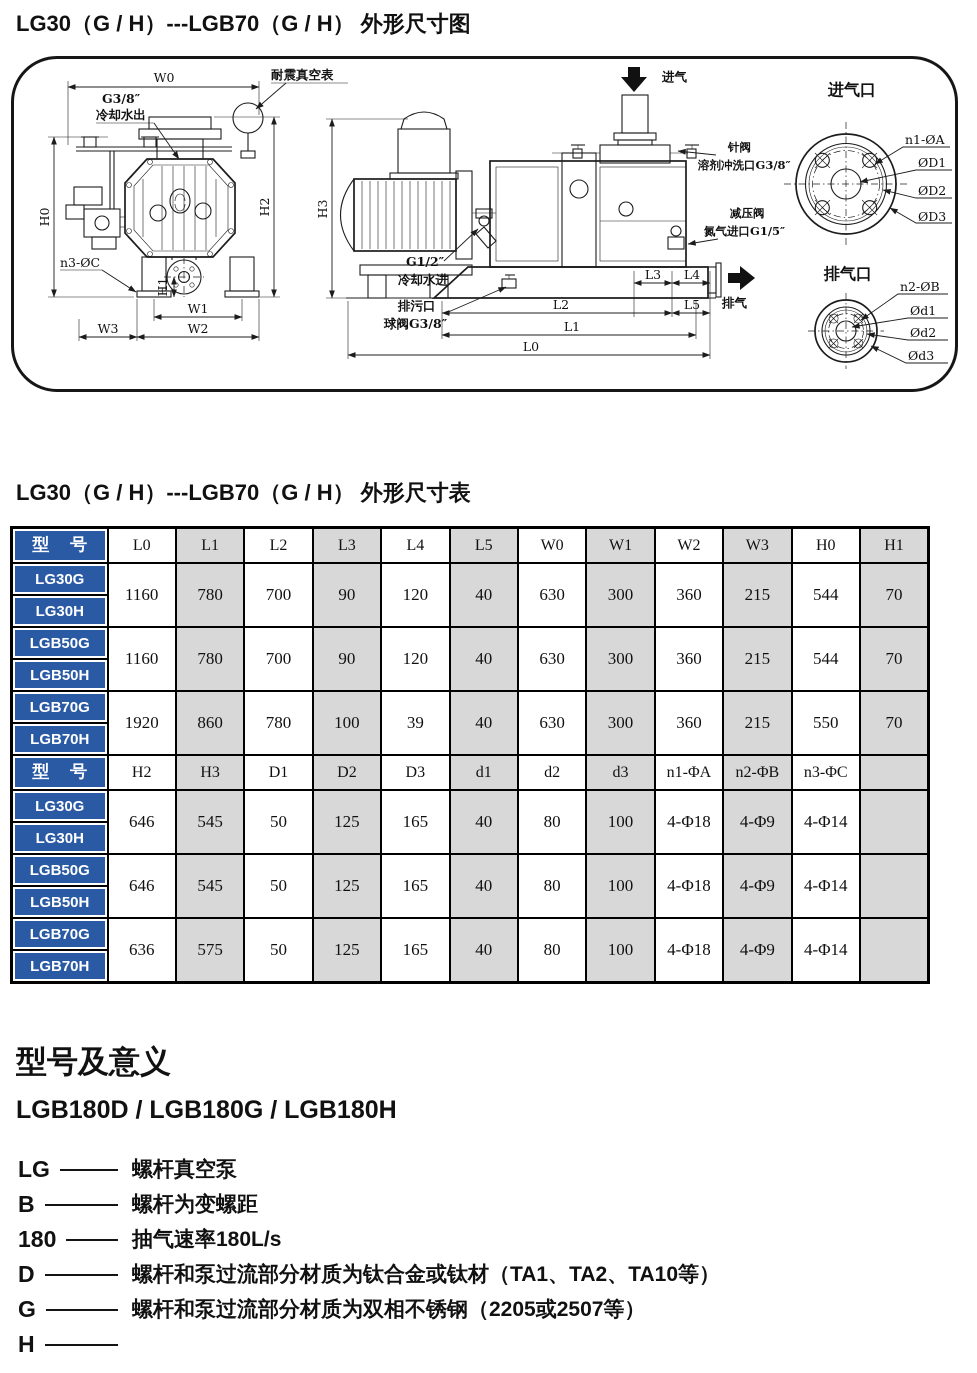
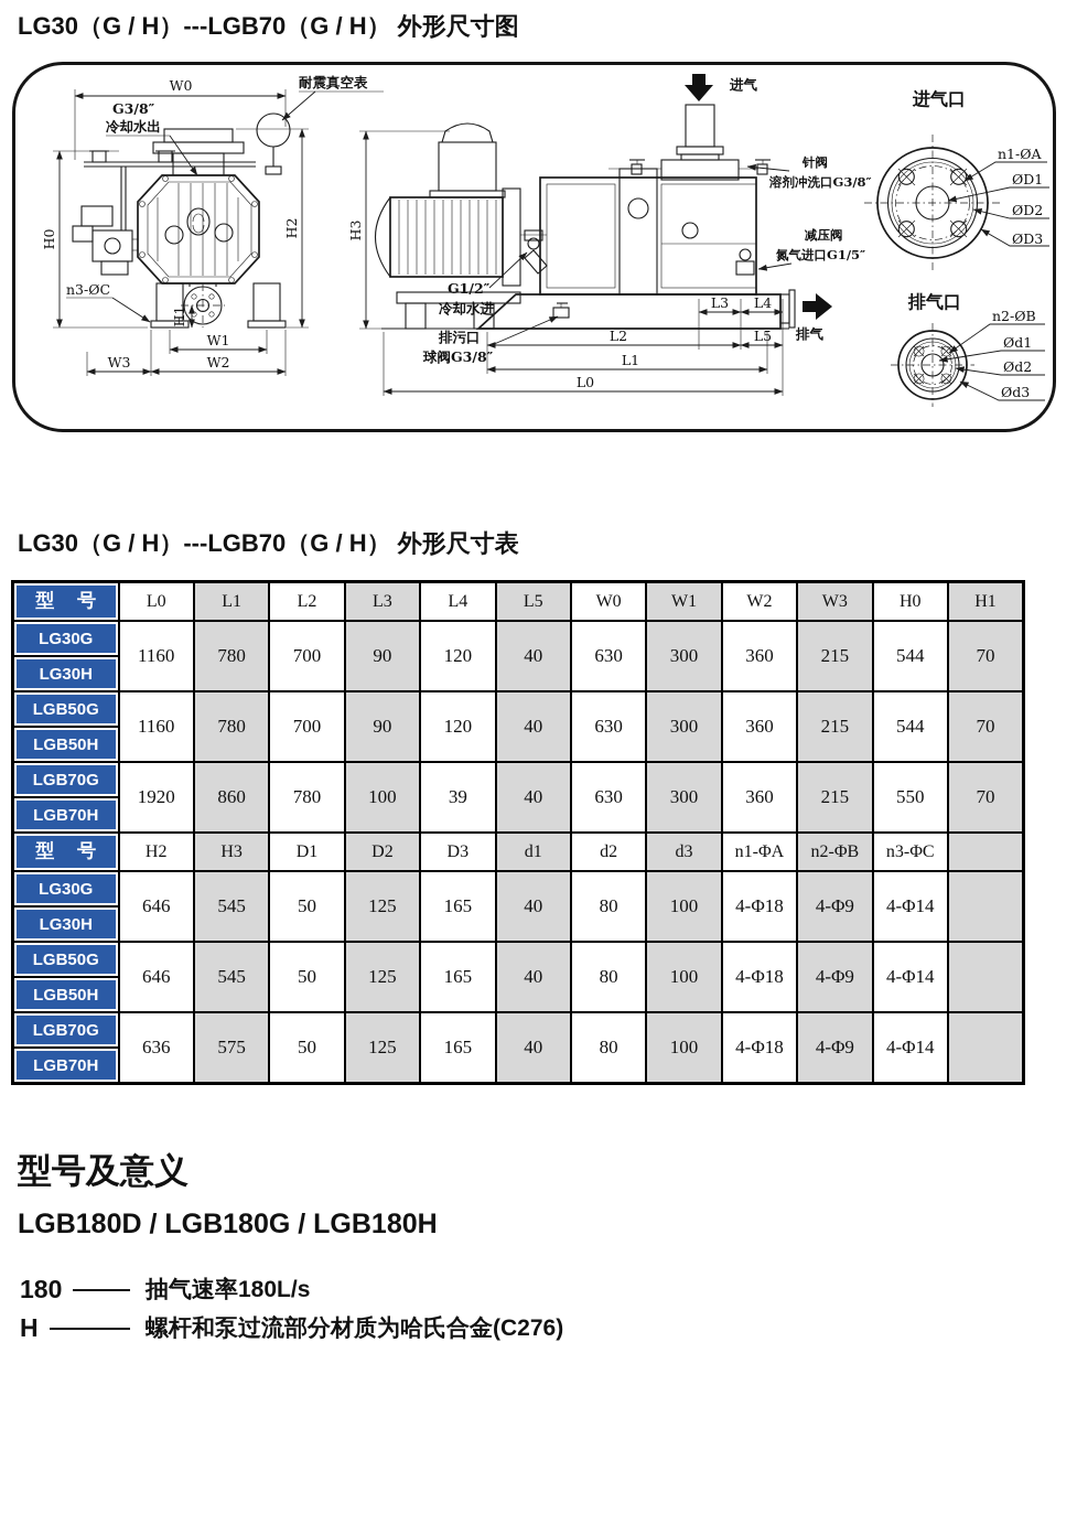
  LG30（G / H）---LGB70（G / H） 外形尺寸图
  W0
  耐震真空表
  G3/8″
  冷却水出
  n3-ØC
  W1
  W2
  W3
  进气
  针阀
  溶剂冲洗口G3/8″
  减压阀
  氮气进口G1/5″
  G1/2″
  冷却水进
  排污口
  球阀G3/8″
  排气
  L3
  L4
  L2
  L1
  L0
  进气口
  n1-ØA
  ØD1
  ØD2
  ØD3
  排气口
  n2-ØB
  Ød1
  Ød2
  Ød3
  LG30（G / H）---LGB70（G / H） 外形尺寸表
  型 号	L0	L1	L2	L3	L4	L5	W0	W1	W2	W3	H0	H1
  LG30G	1160	780	700	90	120	40	630	300	360	215	544	70
  LG30H
  LGB50G	1160	780	700	90	120	40	630	300	360	215	544	70
  LGB50H
  LGB70G	1920	860	780	100	39	40	630	300	360	215	550	70
  LGB70H
  型 号	H2	H3	D1	D2	D3	d1	d2	d3	n1-ΦA	n2-ΦB	n3-ΦC
  LG30G	646	545	50	125	165	40	80	100	4-Φ18	4-Φ9	4-Φ14
  LG30H
  LGB50G	646	545	50	125	165	40	80	100	4-Φ18	4-Φ9	4-Φ14
  LGB50H
  LGB70G	636	575	50	125	165	40	80	100	4-Φ18	4-Φ9	4-Φ14
  LGB70H
  型号及意义
  LGB180D / LGB180G / LGB180H
- LG
- 螺杆真空泵
- B
- 螺杆为变螺距
  180
  抽气速率180L/s
- D
- 螺杆和泵过流部分材质为钛合金或钛材（TA1、TA2、TA10等）
- G
- 螺杆和泵过流部分材质为双相不锈钢（2205或2507等）
  H
+ 螺杆和泵过流部分材质为哈氏合金(C276)
